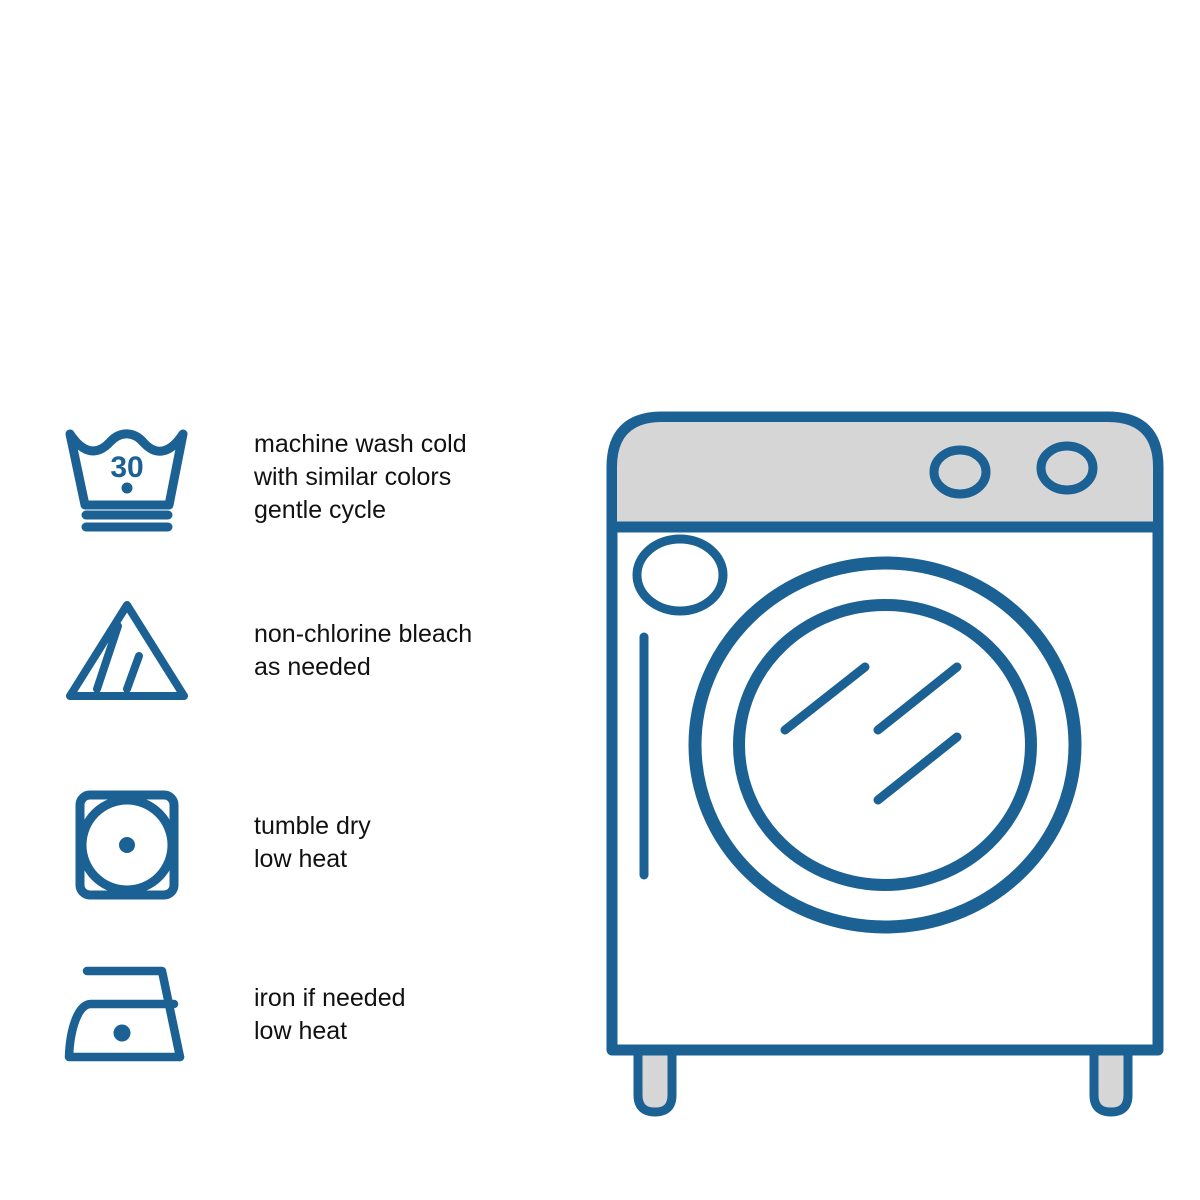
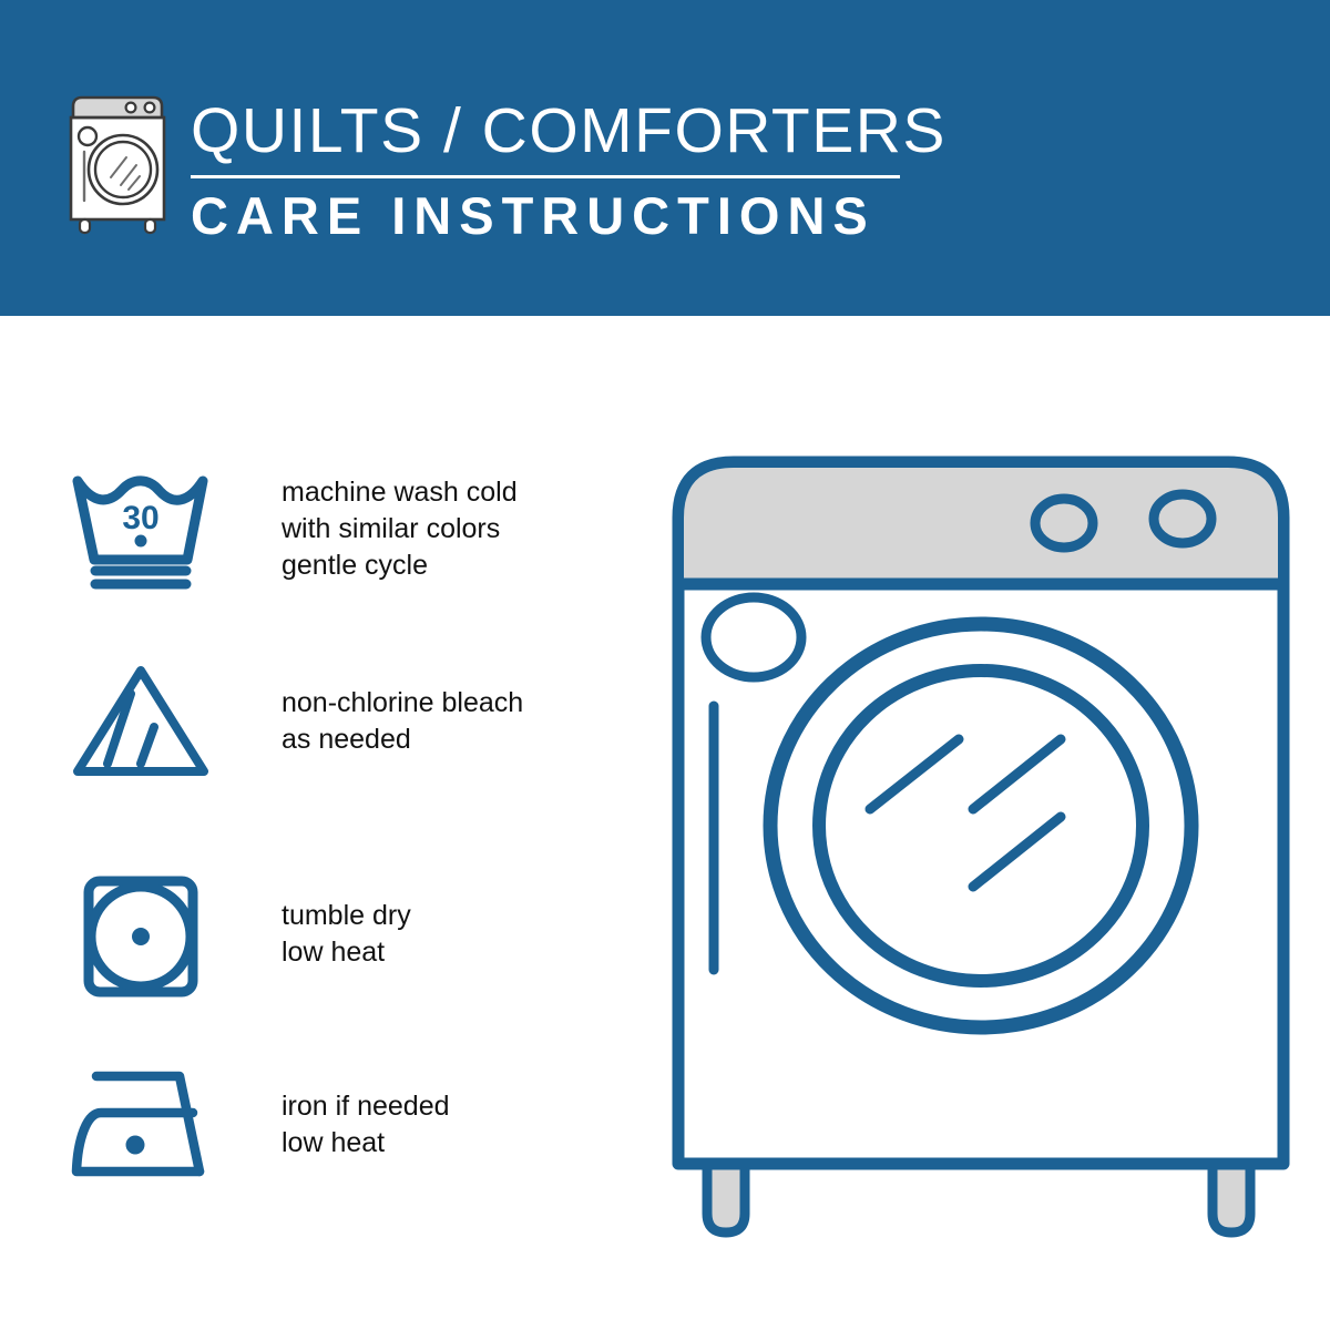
+ QUILTS / COMFORTERS
+ CARE INSTRUCTIONS
  30
  machine wash cold
  with similar colors
  gentle cycle
  non-chlorine bleach
  as needed
  tumble dry
  low heat
  iron if needed
  low heat
